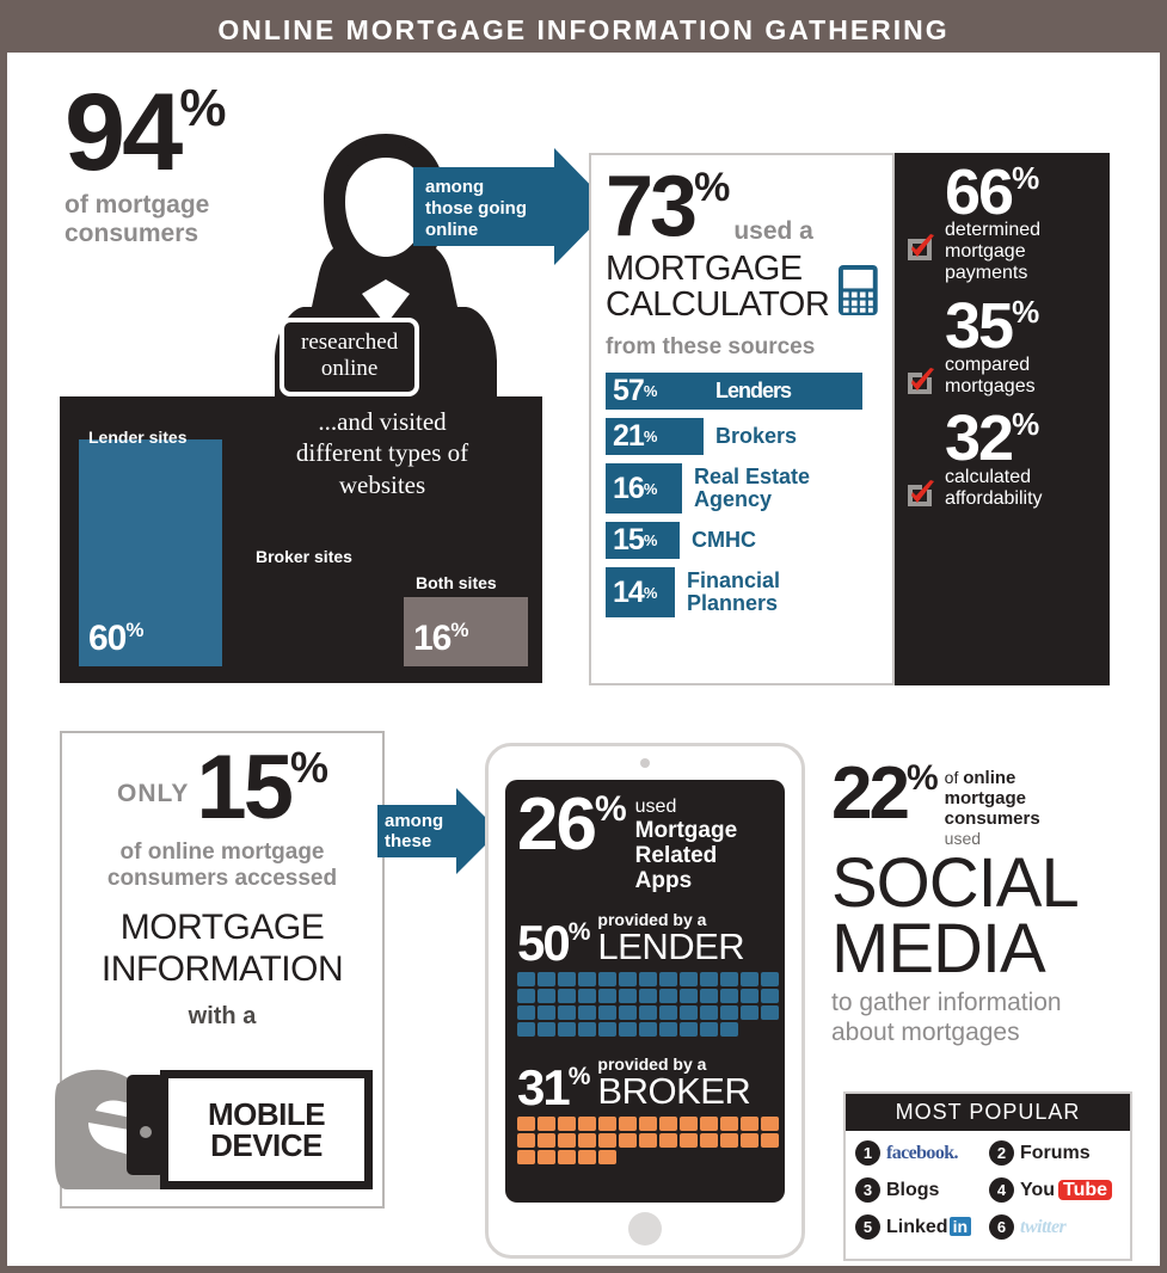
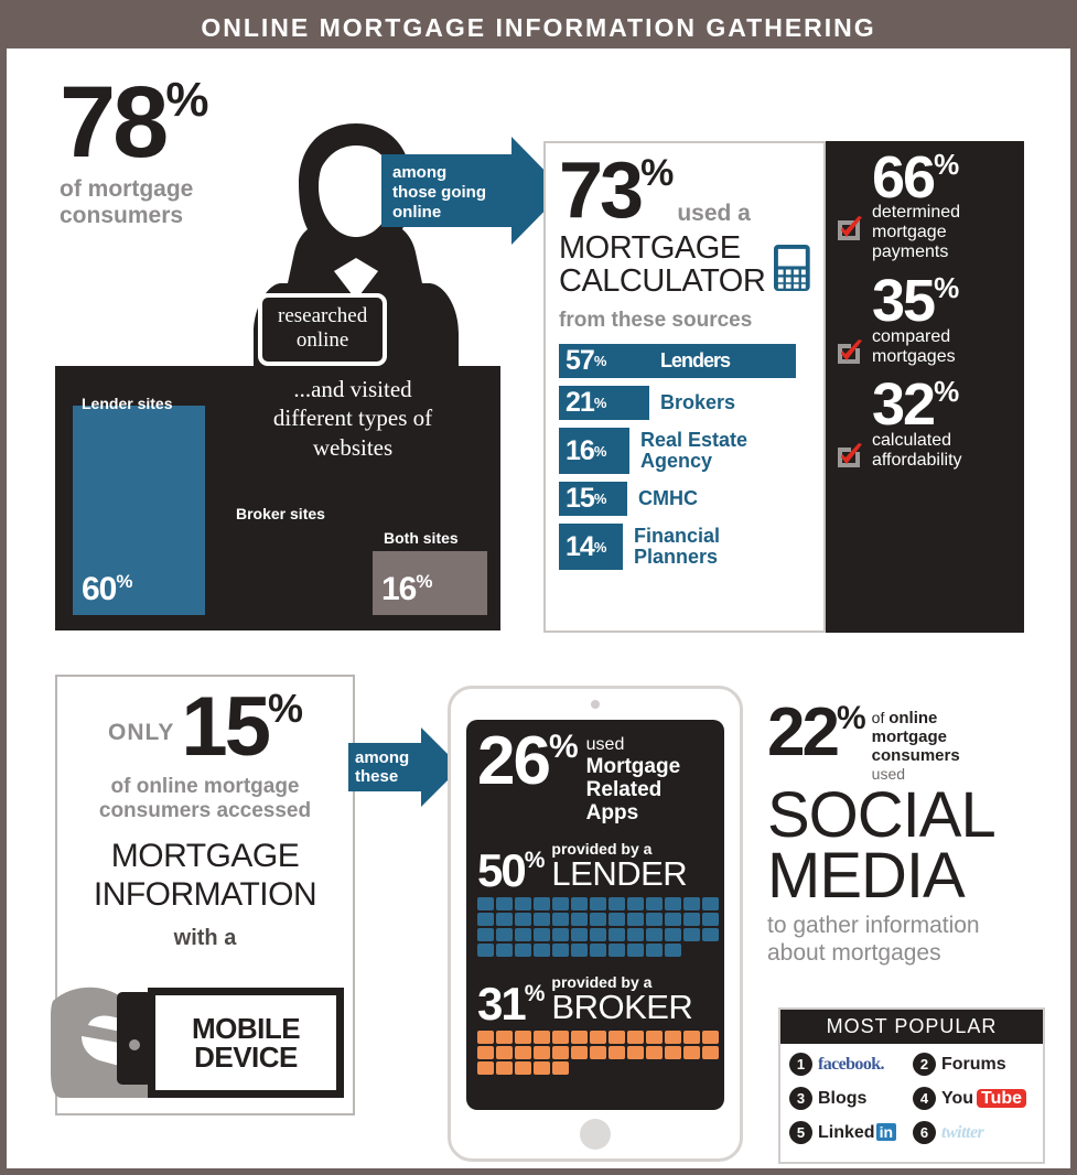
  ONLINE MORTGAGE INFORMATION GATHERING
- 94%
+ 78%
  of mortgage
  consumers
  researched
  online
  among
  those going
  online
  ...and visited
  different types of
  websites
  60%
  Lender sites
  Broker sites
  16%
  Both sites
  73%
  used a
  MORTGAGE
  CALCULATOR
  from these sources
  57
  %
  Lenders
  21
  %
  Brokers
  16
  %
  Real Estate
  Agency
  15
  %
  CMHC
  14
  %
  Financial
  Planners
  66%
  determined
  mortgage
  payments
  35%
  compared
  mortgages
  32%
  calculated
  affordability
  ONLY
  15%
  of online mortgage
  consumers accessed
  MORTGAGE
  INFORMATION
  with a
  MOBILE
  DEVICE
  among
  these
  26%
  used
  Mortgage
  Related
  Apps
  50%
  provided by a
  LENDER
  31%
  provided by a
  BROKER
  22%
  of online
  mortgage
  consumers
  used
  SOCIAL
  MEDIA
  to gather information
  about mortgages
  MOST POPULAR
  1
  facebook.
  2
  Forums
  3
  Blogs
  4
  You Tube
  5
  Linked in
  6
  twitter
